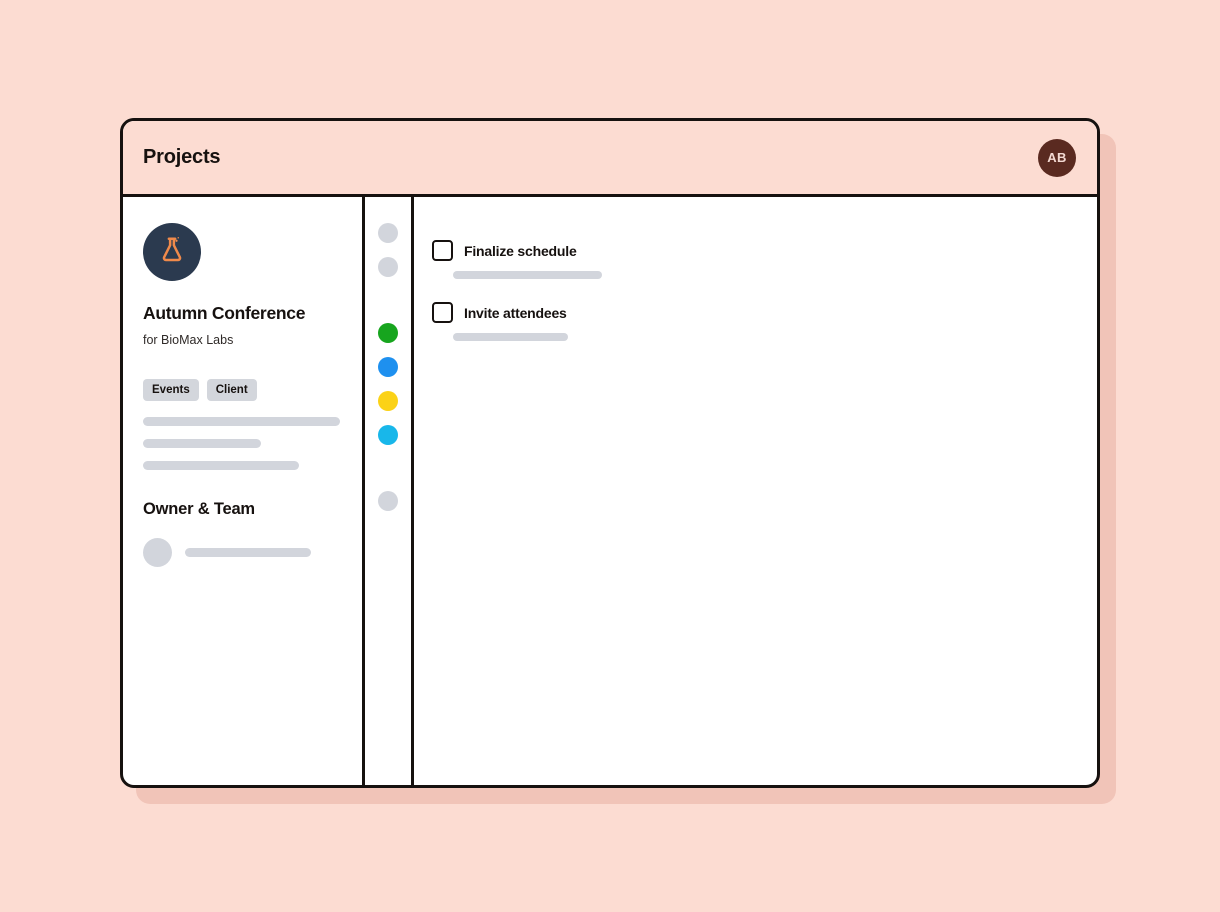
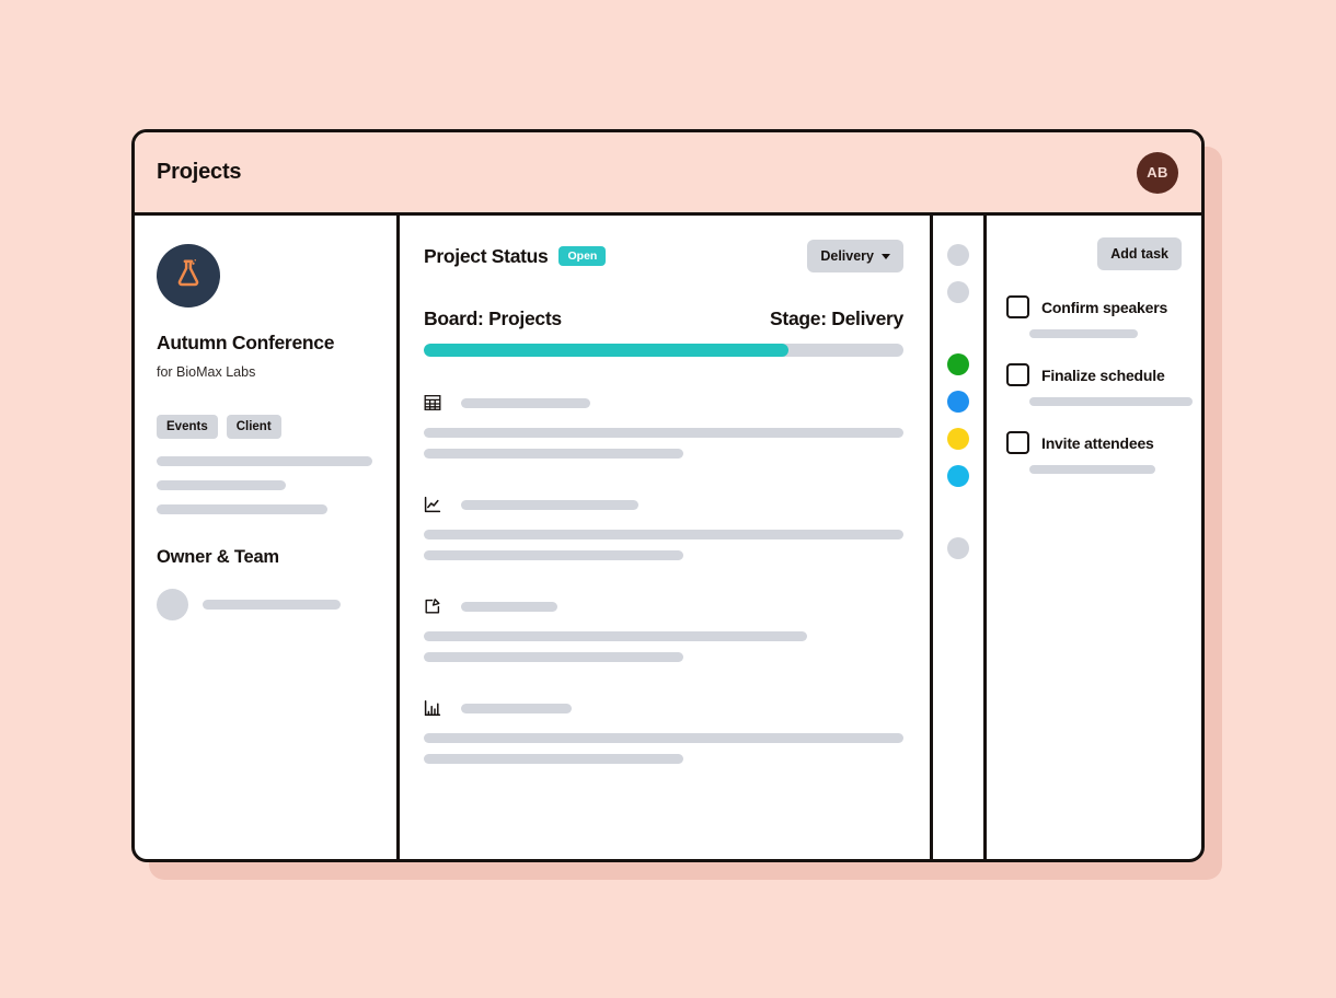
  Projects
  AB
  Autumn Conference
  for BioMax Labs
  Events
  Client
  Owner & Team
+ Project Status
+ Open
+ Delivery
+ Board: Projects
+ Stage: Delivery
+ Add task
+ Confirm speakers
  Finalize schedule
  Invite attendees
